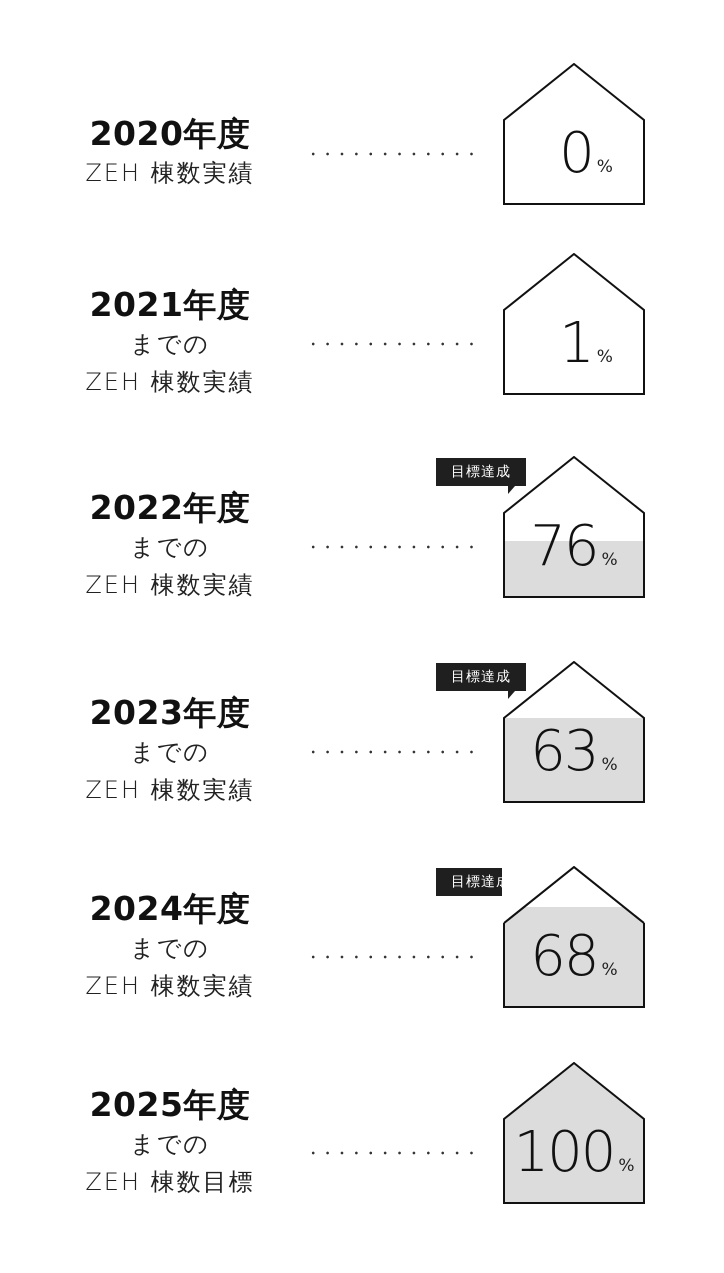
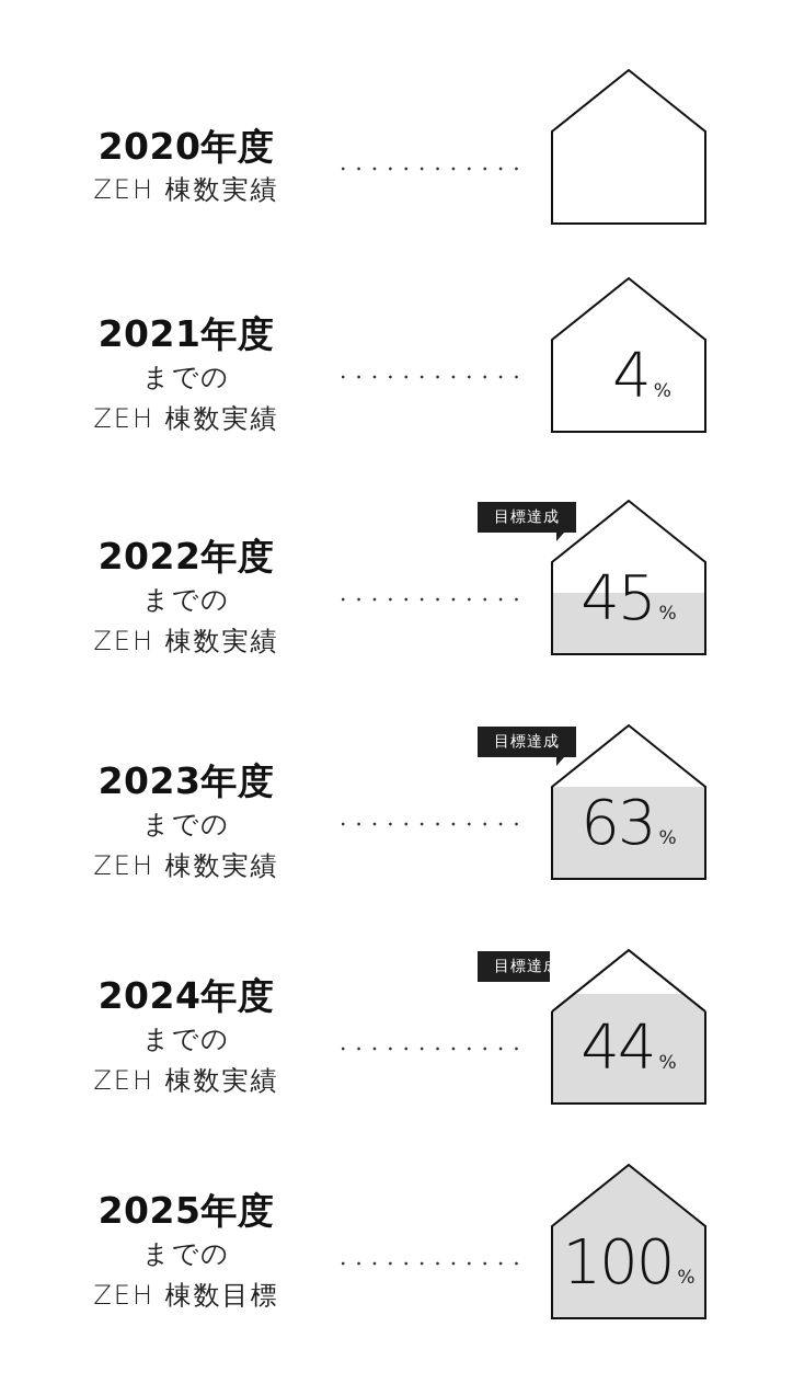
  2020年度
  ZEH 棟数実績
- 0 %
  2021年度
  までの
  ZEH 棟数実績
- 1 %
+ 4 %
  2022年度
  までの
  ZEH 棟数実績
  目標達成
- 76 %
+ 45 %
  2023年度
  までの
  ZEH 棟数実績
  目標達成
  63 %
  2024年度
  までの
  ZEH 棟数実績
  目標達
- 68 %
+ 44 %
  2025年度
  までの
  ZEH 棟数目標
  100 %
